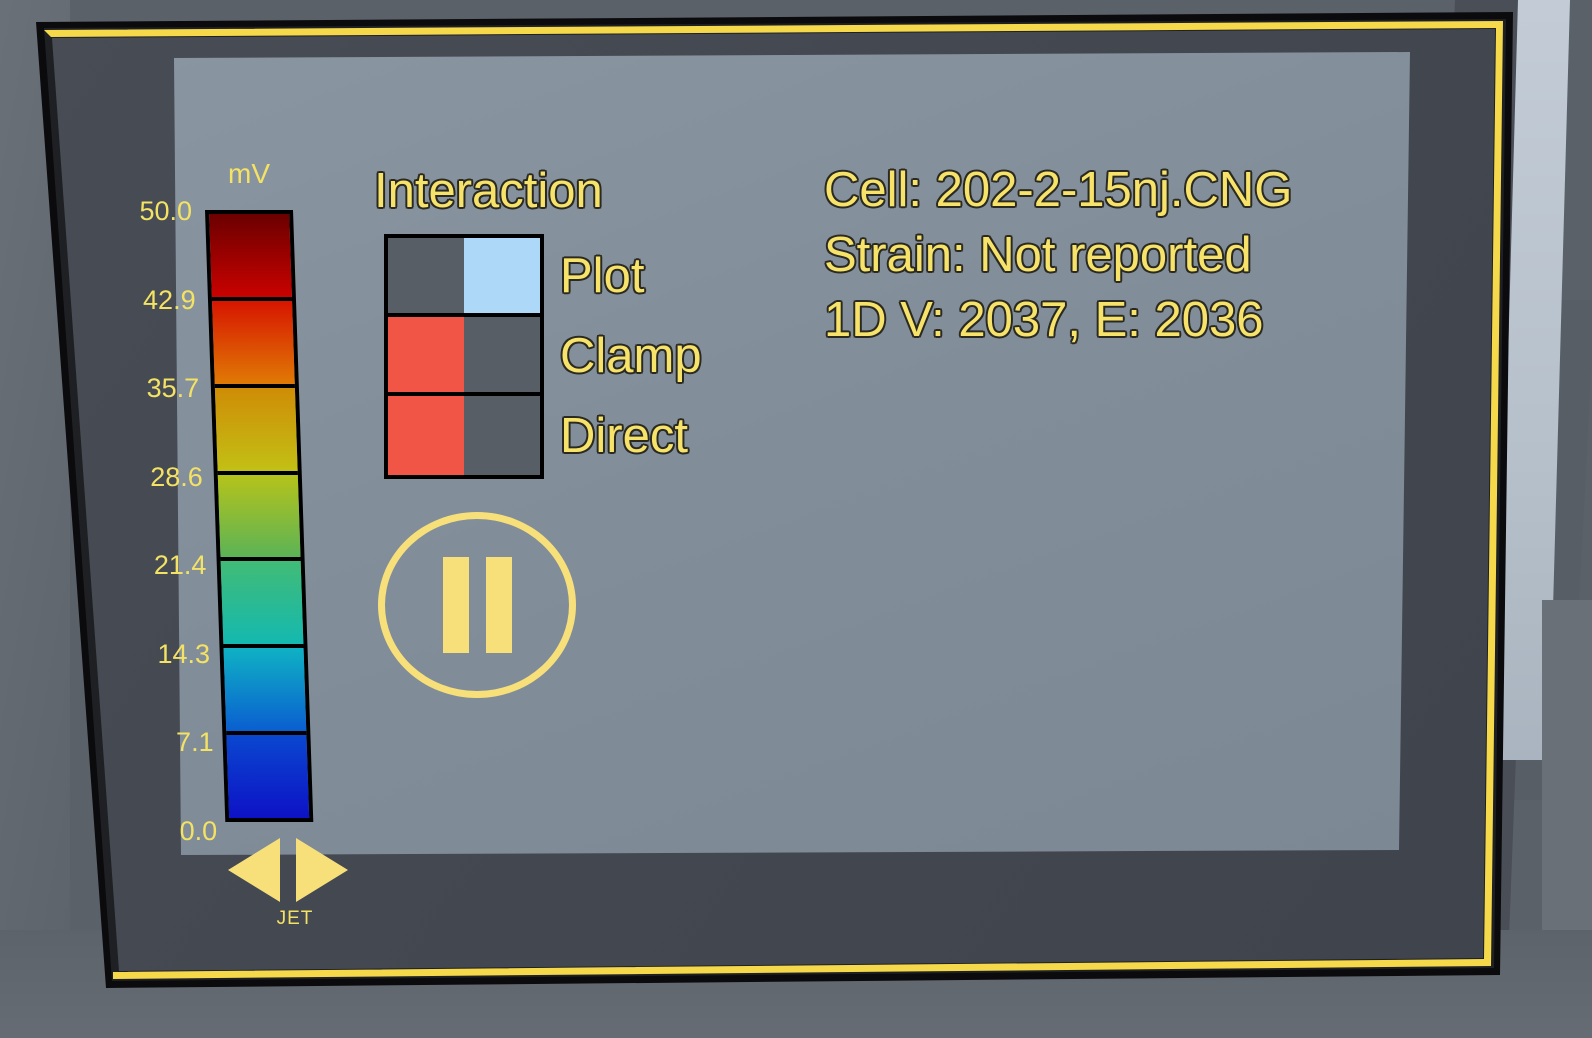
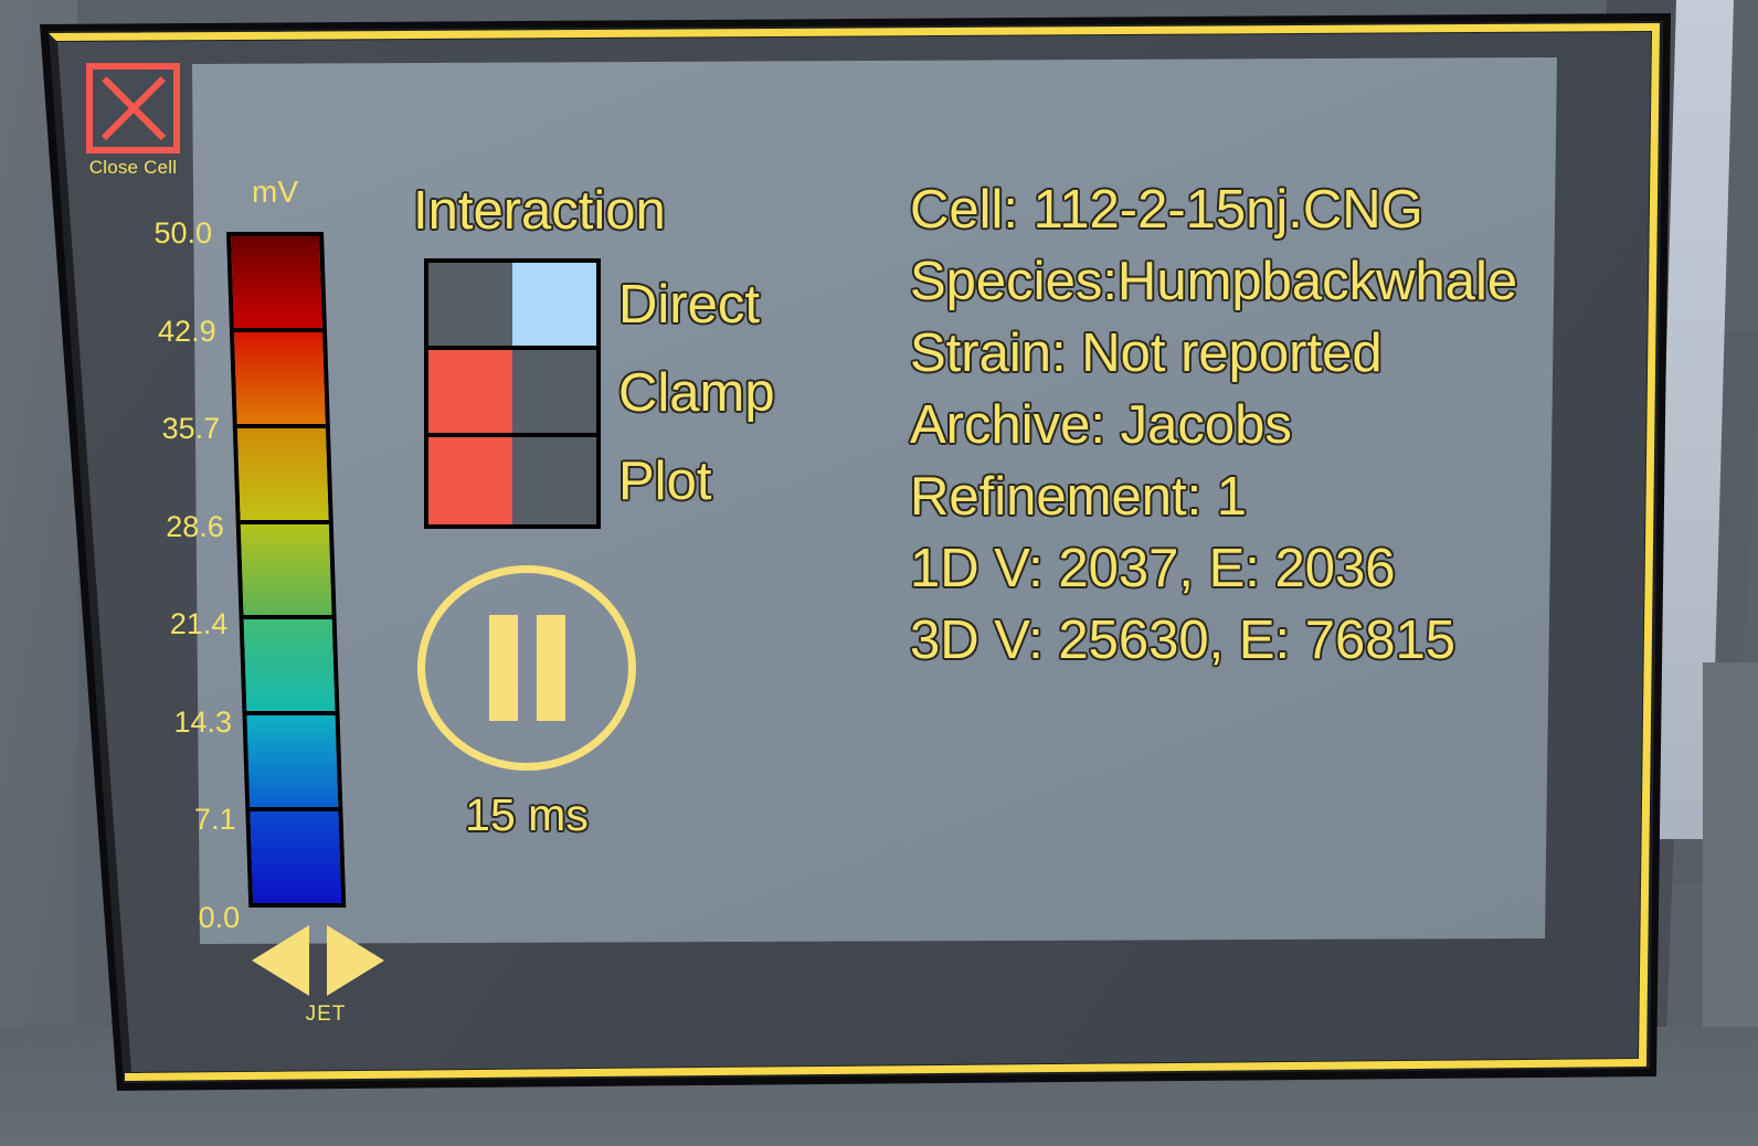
+ Close Cell
  mV
  50.0
  42.9
  35.7
  28.6
  21.4
  14.3
  7.1
  0.0
  JET
  Interaction
- Plot
+ Direct
  Clamp
- Direct
+ Plot
+ 15 ms
- Cell: 202-2-15nj.CNG
+ Cell: 112-2-15nj.CNG
+ Species:Humpbackwhale
  Strain: Not reported
+ Archive: Jacobs
+ Refinement: 1
  1D V: 2037, E: 2036
+ 3D V: 25630, E: 76815
